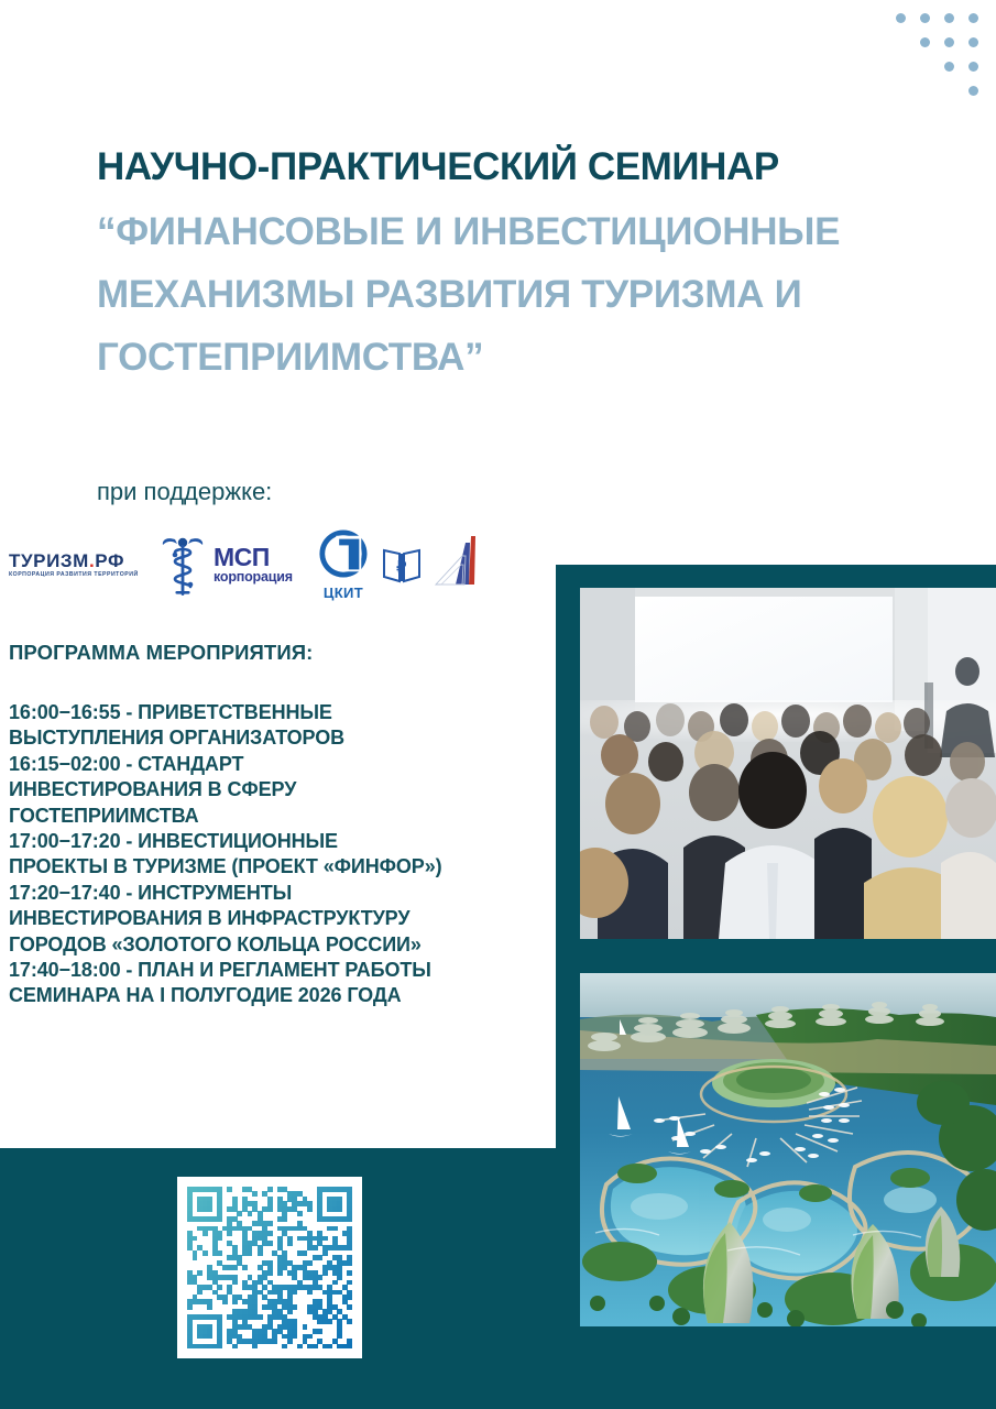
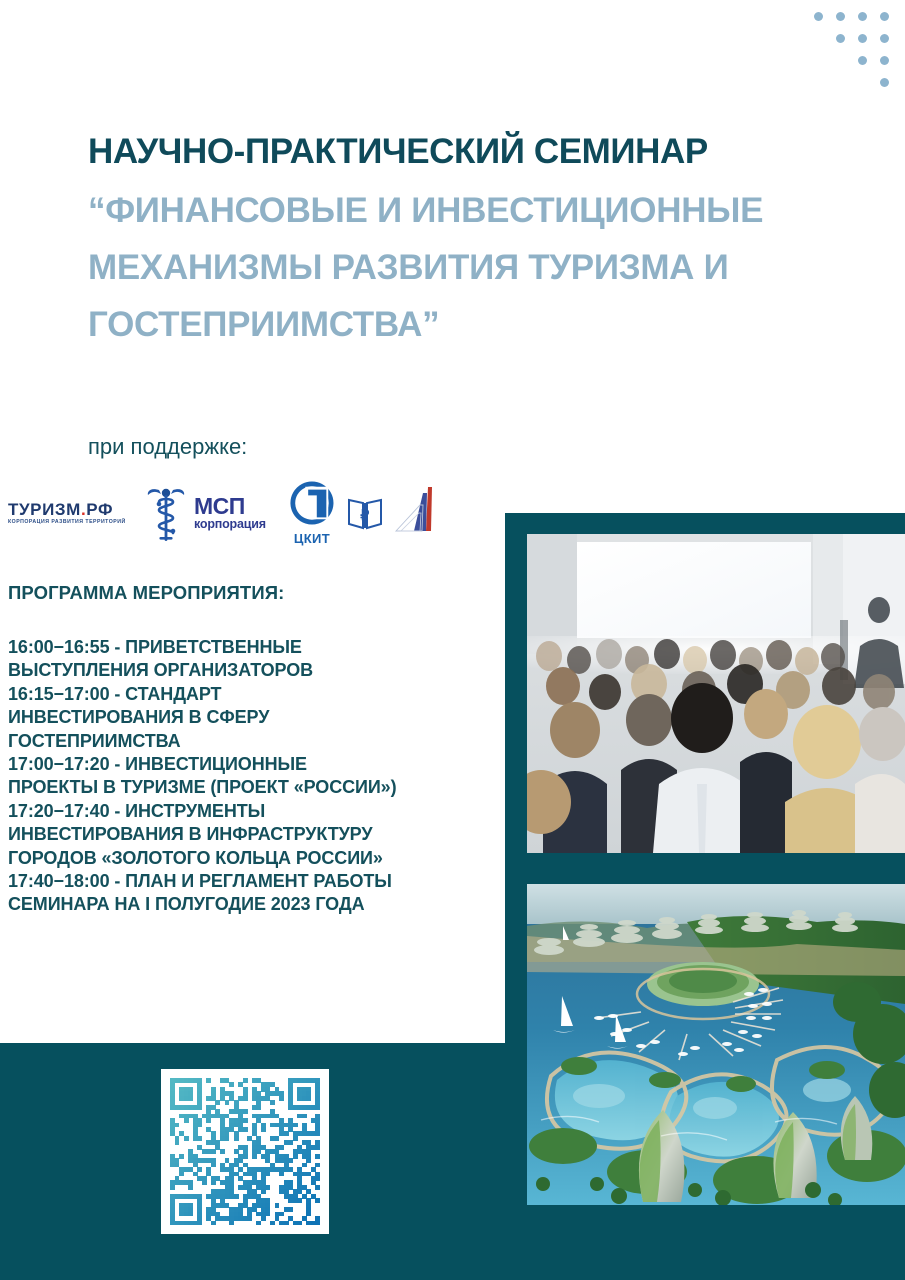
  НАУЧНО-ПРАКТИЧЕСКИЙ СЕМИНАР
  “ФИНАНСОВЫЕ И ИНВЕСТИЦИОННЫЕ
  МЕХАНИЗМЫ РАЗВИТИЯ ТУРИЗМА И
  ГОСТЕПРИИМСТВА”
  при поддержке:
  ТУРИЗМ.РФ
  МСП
  корпорация
  ЦКИТ
  ₽
  ПРОГРАММА МЕРОПРИЯТИЯ:
  16:00−16:55 - ПРИВЕТСТВЕННЫЕ
  ВЫСТУПЛЕНИЯ ОРГАНИЗАТОРОВ
- 16:15−02:00 - СТАНДАРТ
+ 16:15−17:00 - СТАНДАРТ
  ИНВЕСТИРОВАНИЯ В СФЕРУ
  ГОСТЕПРИИМСТВА
  17:00−17:20 - ИНВЕСТИЦИОННЫЕ
- ПРОЕКТЫ В ТУРИЗМЕ (ПРОЕКТ «ФИНФОР»)
+ ПРОЕКТЫ В ТУРИЗМЕ (ПРОЕКТ «РОССИИ»)
  17:20−17:40 - ИНСТРУМЕНТЫ
  ИНВЕСТИРОВАНИЯ В ИНФРАСТРУКТУРУ
  ГОРОДОВ «ЗОЛОТОГО КОЛЬЦА РОССИИ»
  17:40−18:00 - ПЛАН И РЕГЛАМЕНТ РАБОТЫ
- СЕМИНАРА НА I ПОЛУГОДИЕ 2026 ГОДА
+ СЕМИНАРА НА I ПОЛУГОДИЕ 2023 ГОДА
